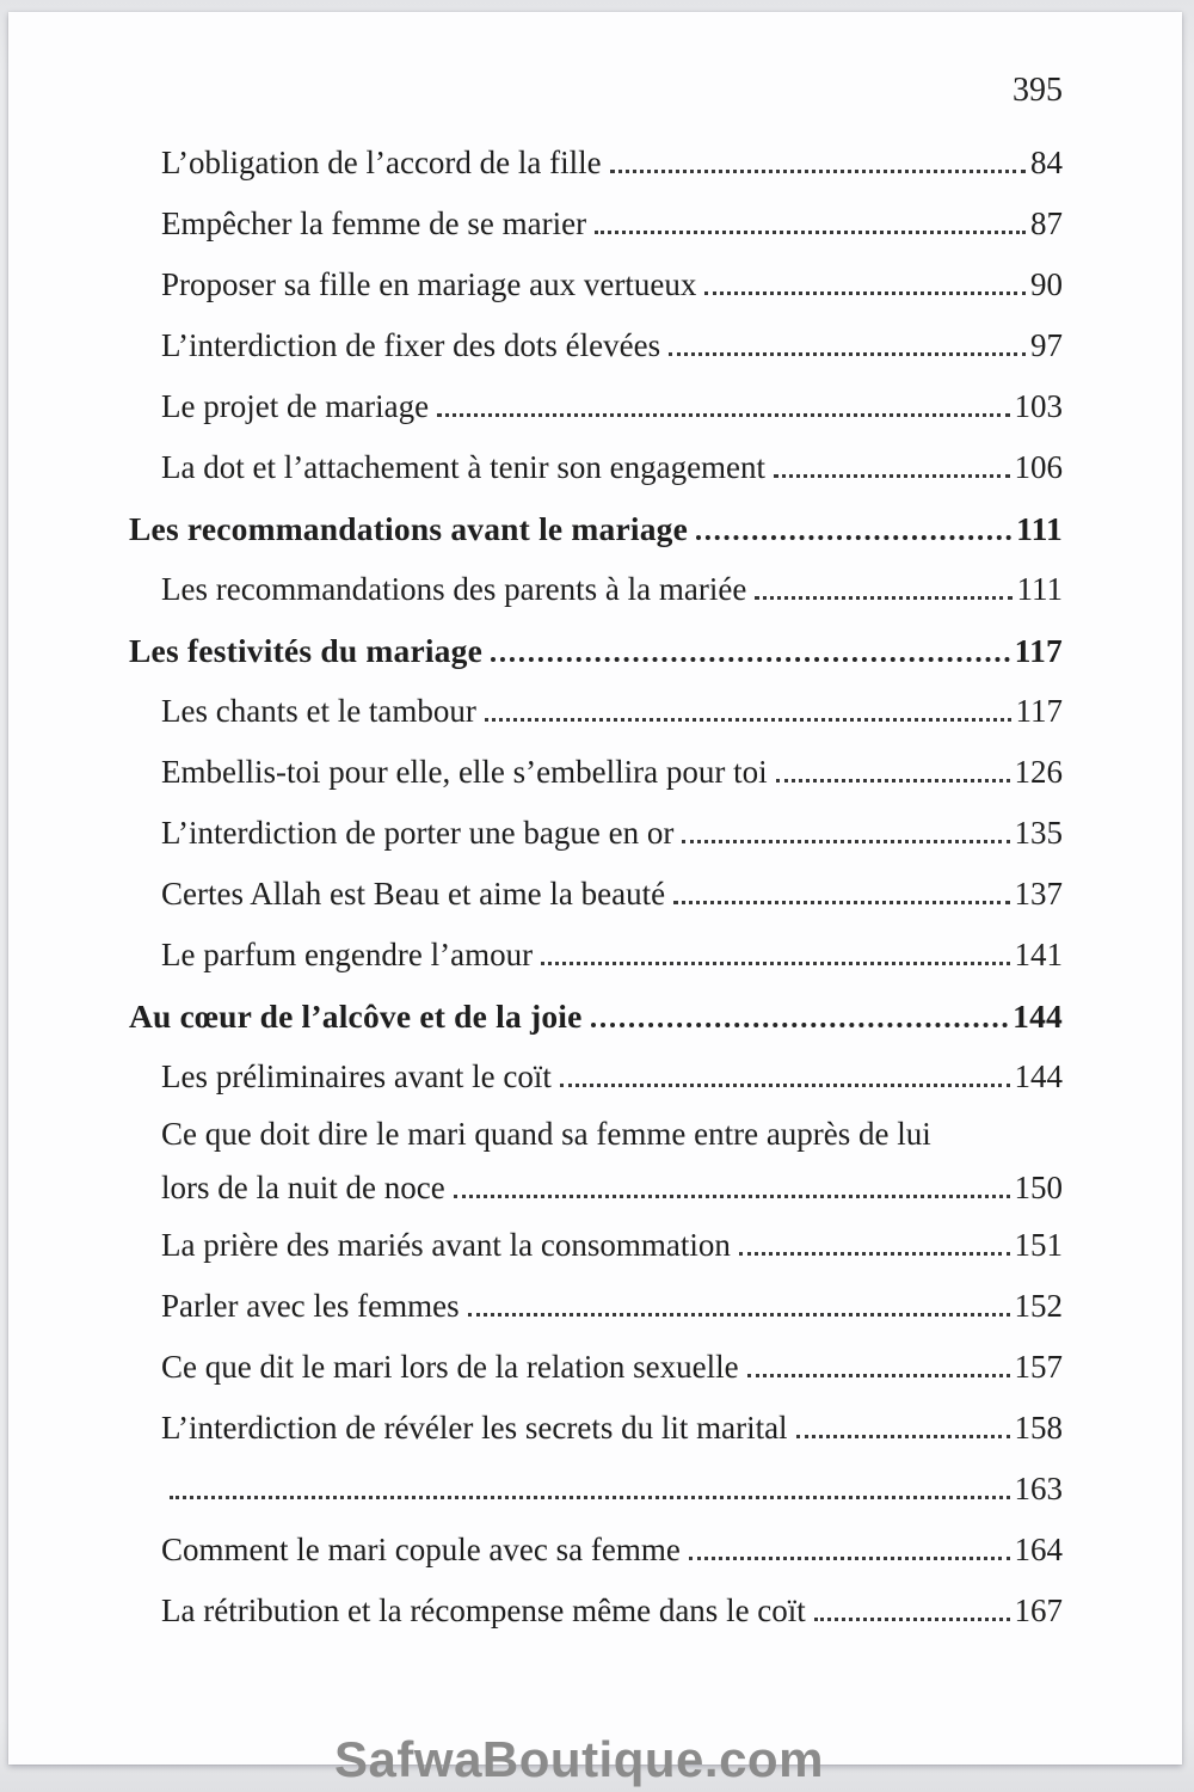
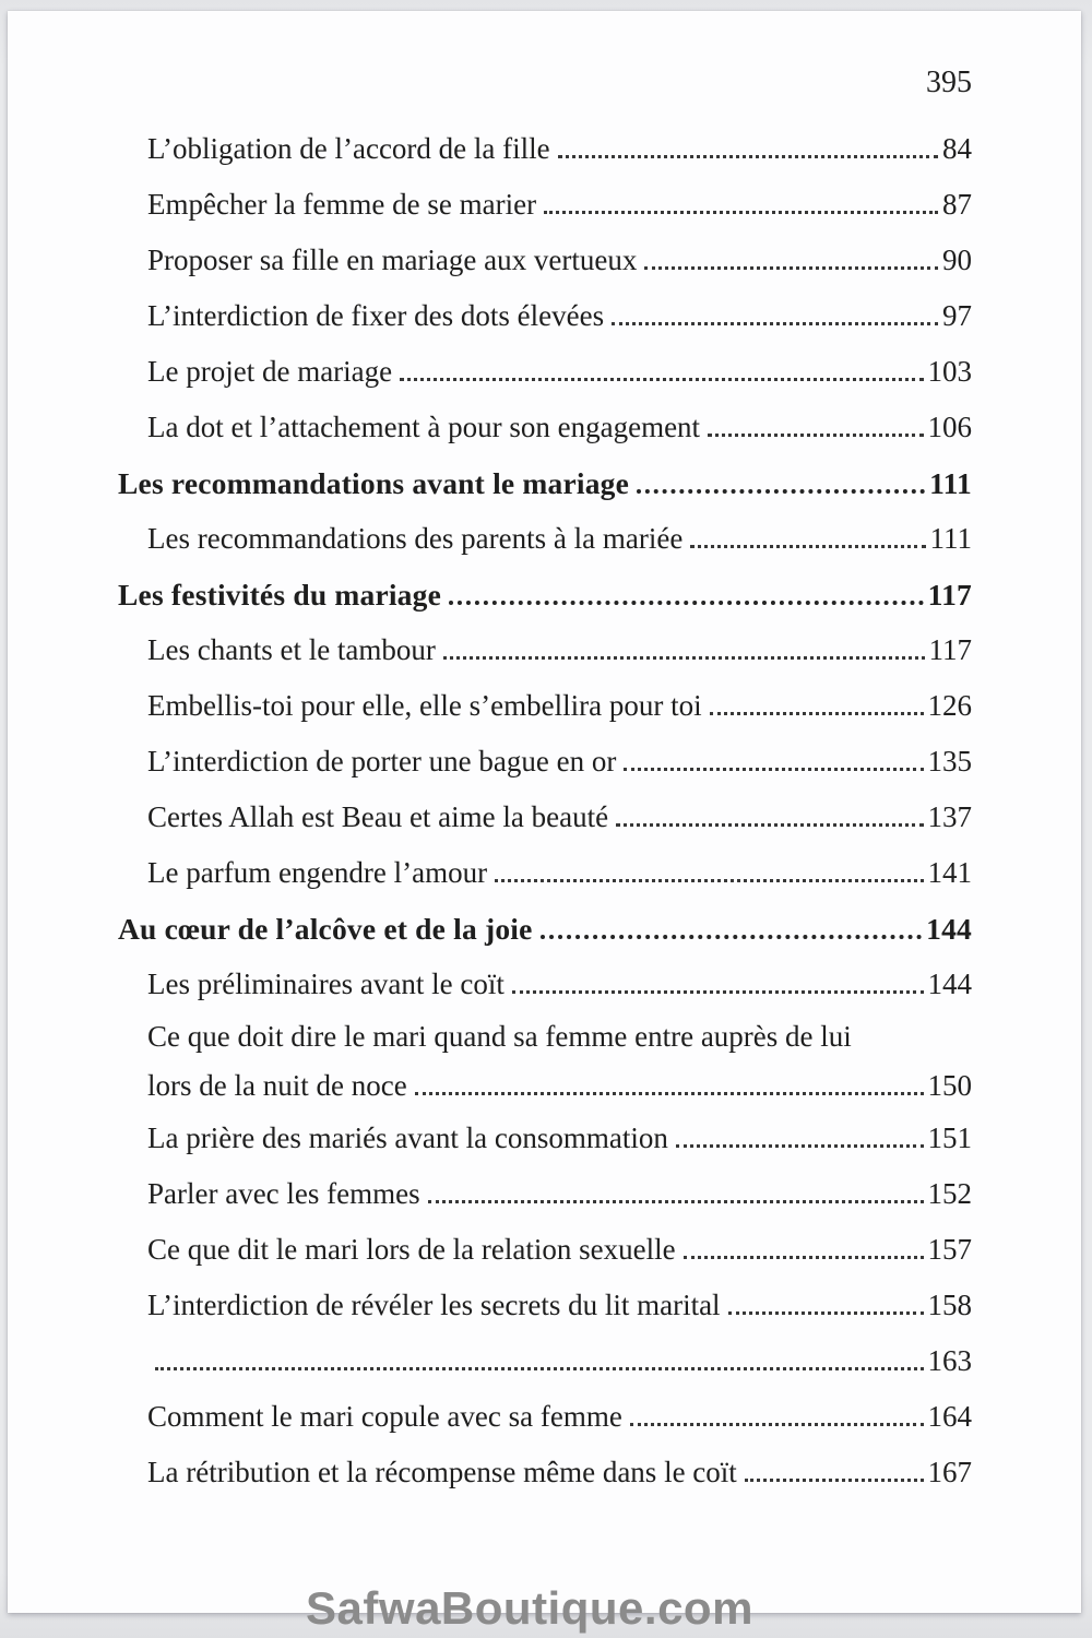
  395
  L’obligation de l’accord de la fille
  84
  Empêcher la femme de se marier
  87
  Proposer sa fille en mariage aux vertueux
  90
  L’interdiction de fixer des dots élevées
  97
  Le projet de mariage
  103
- La dot et l’attachement à tenir son engagement
+ La dot et l’attachement à pour son engagement
  106
  Les recommandations avant le mariage
  111
  Les recommandations des parents à la mariée
  111
  Les festivités du mariage
  117
  Les chants et le tambour
  117
  Embellis-toi pour elle, elle s’embellira pour toi
  126
  L’interdiction de porter une bague en or
  135
  Certes Allah est Beau et aime la beauté
  137
  Le parfum engendre l’amour
  141
  Au cœur de l’alcôve et de la joie
  144
  Les préliminaires avant le coït
  144
  Ce que doit dire le mari quand sa femme entre auprès de lui
  lors de la nuit de noce
  150
  La prière des mariés avant la consommation
  151
  Parler avec les femmes
  152
  Ce que dit le mari lors de la relation sexuelle
  157
  L’interdiction de révéler les secrets du lit marital
  158
  163
  Comment le mari copule avec sa femme
  164
  La rétribution et la récompense même dans le coït
  167
  SafwaBoutique.com
